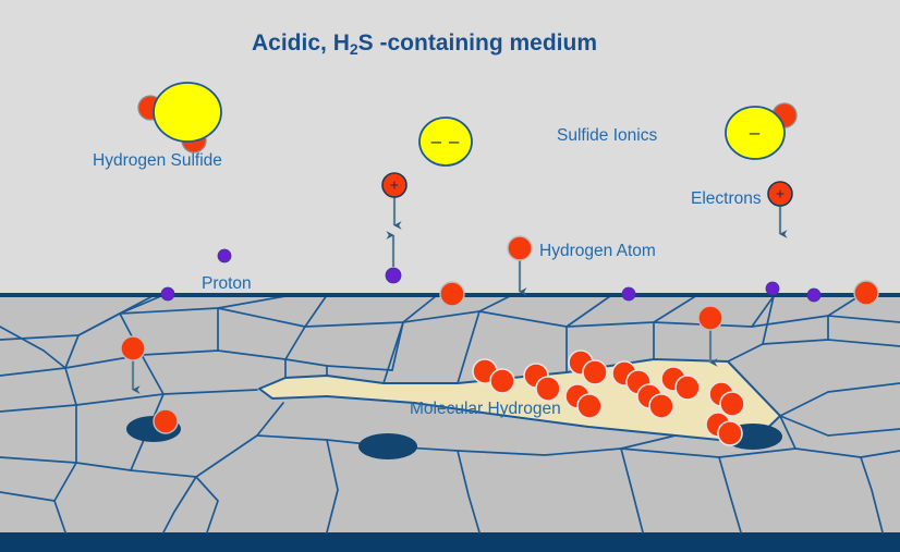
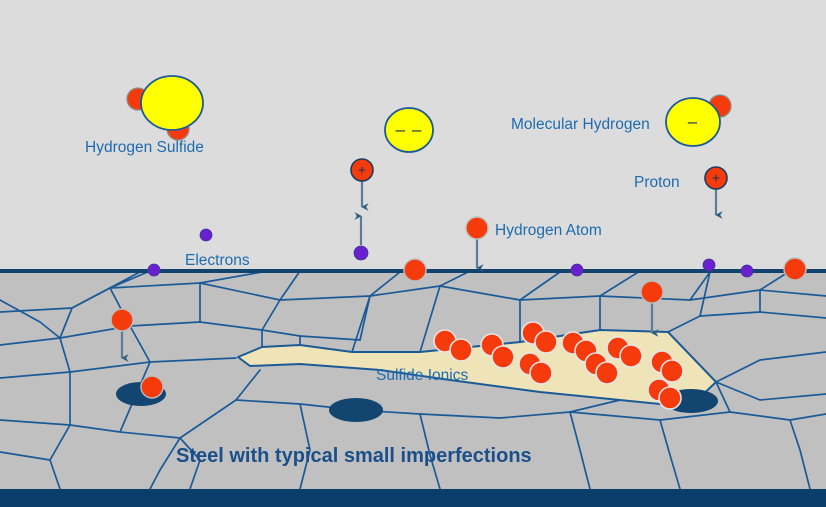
  +
  +
  –
  – –
- Acidic, H2S -containing medium
  Hydrogen Sulfide
- Sulfide Ionics
+ Molecular Hydrogen
- Electrons
+ Proton
  Hydrogen Atom
- Proton
+ Electrons
- Molecular Hydrogen
+ Sulfide Ionics
+ Steel with typical small imperfections
